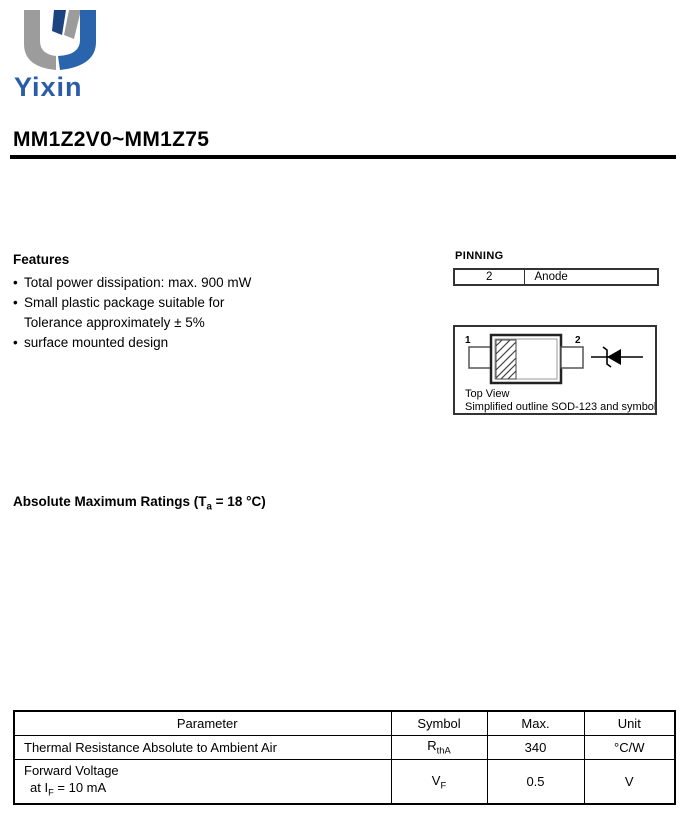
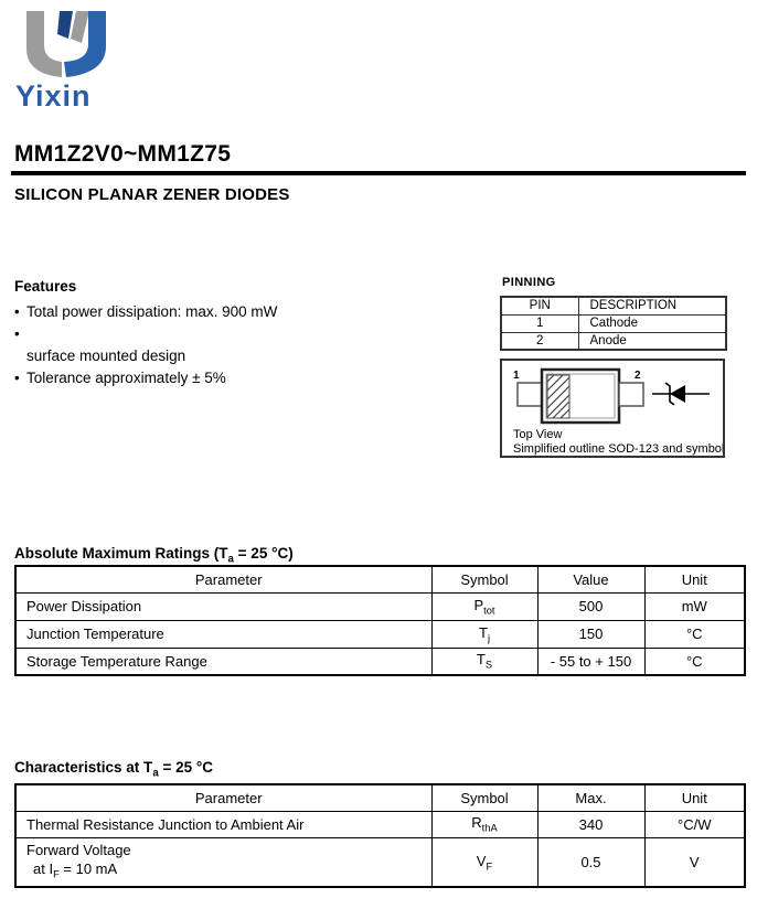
  Yixin
  MM1Z2V0~MM1Z75
+ SILICON PLANAR ZENER DIODES
  Features
  •
  Total power dissipation: max. 900 mW
  •
- Small plastic package suitable for
- Tolerance approximately ± 5%
+ surface mounted design
  •
- surface mounted design
+ Tolerance approximately ± 5%
  PINNING
+ PIN	DESCRIPTION
+ 1	Cathode
  2	Anode
  1
  2
  Top View
  Simplified outline SOD-123 and symbo
- Absolute Maximum Ratings (Ta = 18 °C)
+ Absolute Maximum Ratings (Ta = 25 °C)
+ Parameter	Symbol	Value	Unit
+ Power Dissipation	Ptot	500	mW
+ Junction Temperature	Tj	150	°C
+ Storage Temperature Range	TS	- 55 to + 150	°C
+ Characteristics at Ta = 25 °C
  Parameter	Symbol	Max.	Unit
- Thermal Resistance Absolute to Ambient Air	RthA	340	°C/W
+ Thermal Resistance Junction to Ambient Air	RthA	340	°C/W
  Forward Voltage at IF = 10 mA	VF	0.5	V
